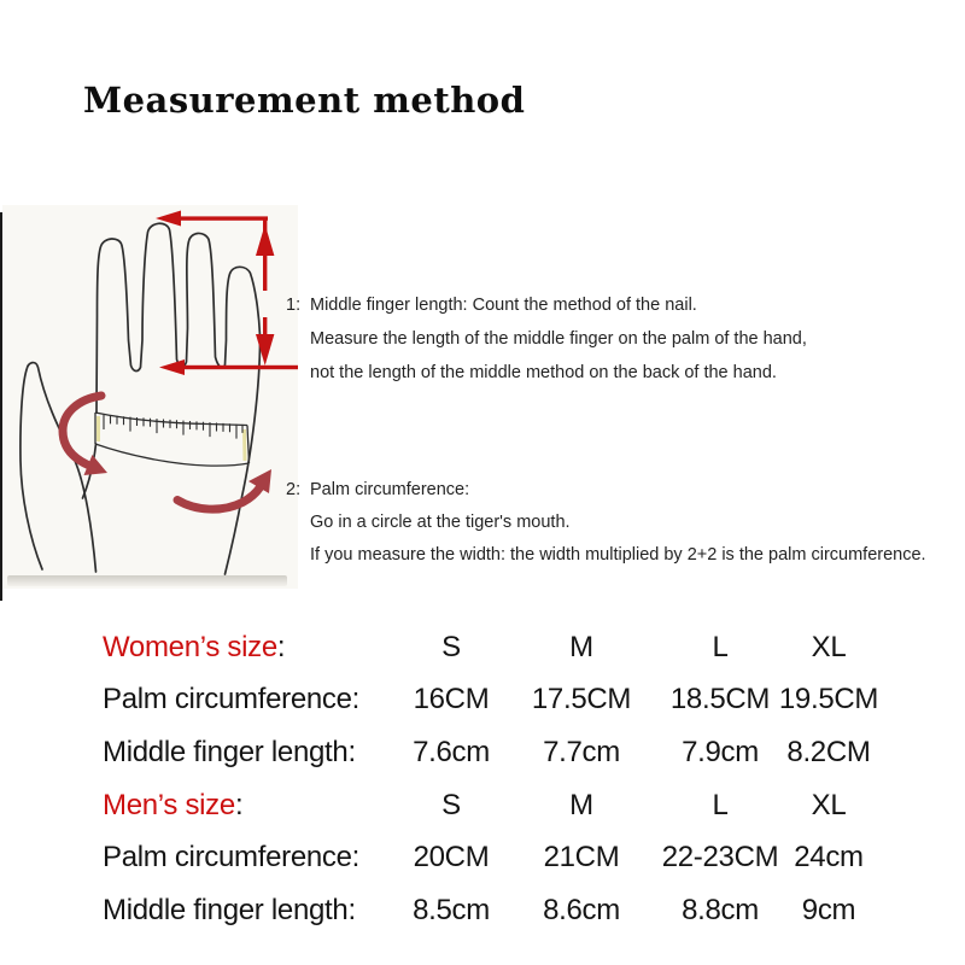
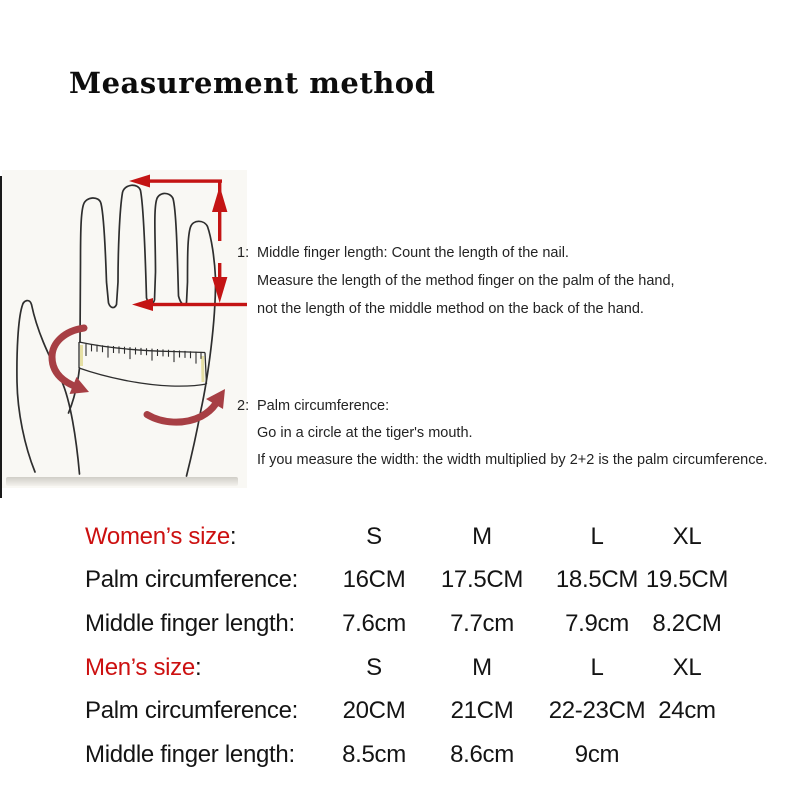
  Measurement method
  1:
- Middle finger length: Count the method of the nail.
+ Middle finger length: Count the length of the nail.
- Measure the length of the middle finger on the palm of the hand,
+ Measure the length of the method finger on the palm of the hand,
  not the length of the middle method on the back of the hand.
  2:
  Palm circumference:
  Go in a circle at the tiger's mouth.
  If you measure the width: the width multiplied by 2+2 is the palm circumference.
  Women’s size
  :
  S
  M
  L
  XL
  Palm circumference
  :
  16CM
  17.5CM
  18.5CM
  19.5CM
  Middle finger length
  :
  7.6cm
  7.7cm
  7.9cm
  8.2CM
  Men’s size
  :
  S
  M
  L
  XL
  Palm circumference
  :
  20CM
  21CM
  22-23CM
  24cm
  Middle finger length
  :
  8.5cm
  8.6cm
- 8.8cm
  9cm
